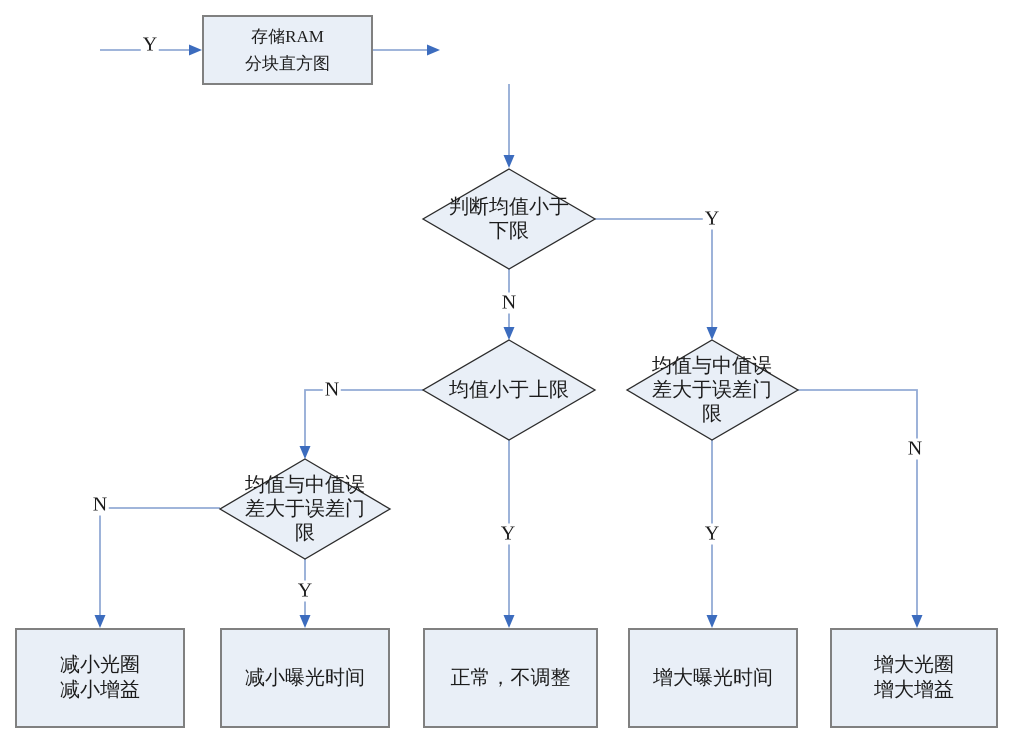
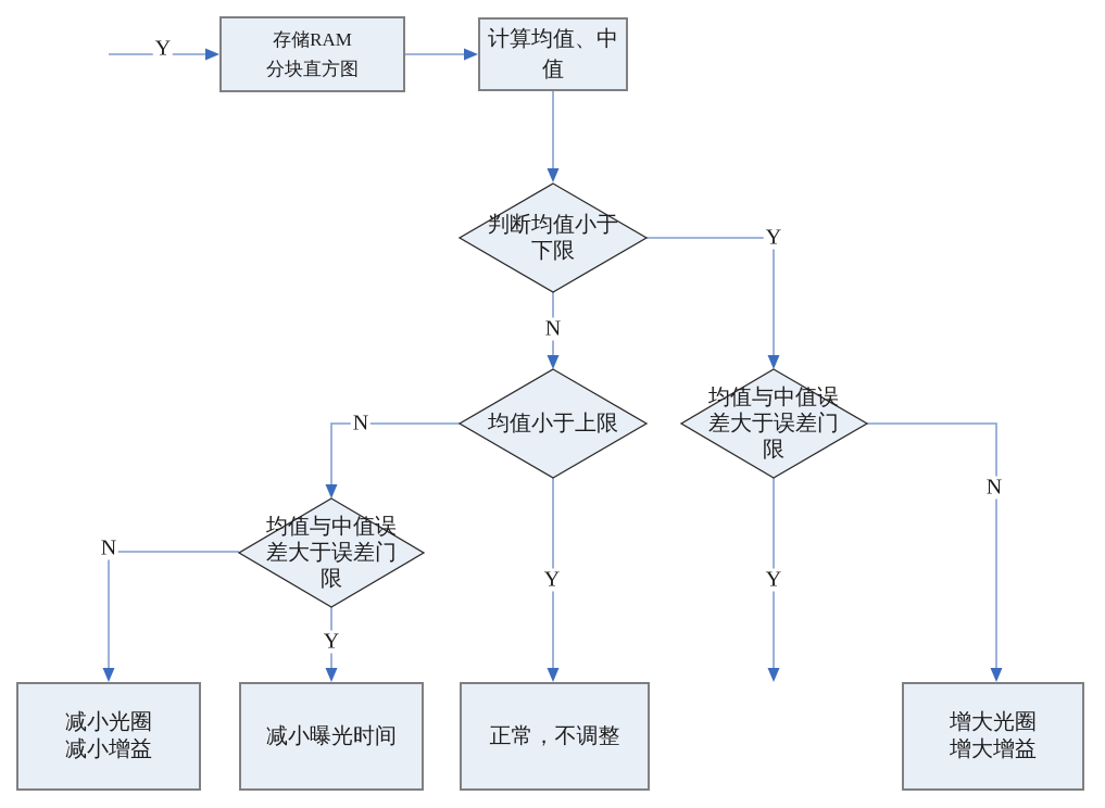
  存储RAM
  分块直方图
+ 计算均值、中
+ 值
  减小光圈
  减小增益
  减小曝光时间
  正常，不调整
- 增大曝光时间
  增大光圈
  增大增益
  判断均值小于
  下限
  均值小于上限
  均值与中值误
  差大于误差门
  限
  均值与中值误
  差大于误差门
  限
  Y
  N
  Y
  N
  Y
  N
  Y
  Y
  N
